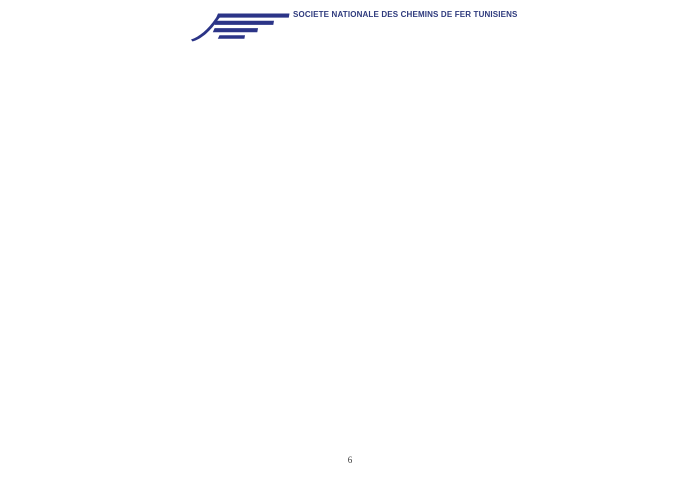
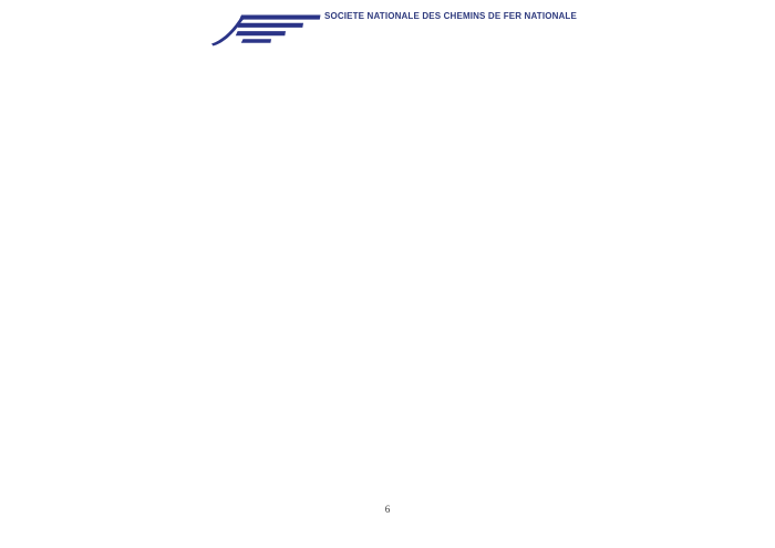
- SOCIETE NATIONALE DES CHEMINS DE FER TUNISIENS
+ SOCIETE NATIONALE DES CHEMINS DE FER NATIONALE
  6
